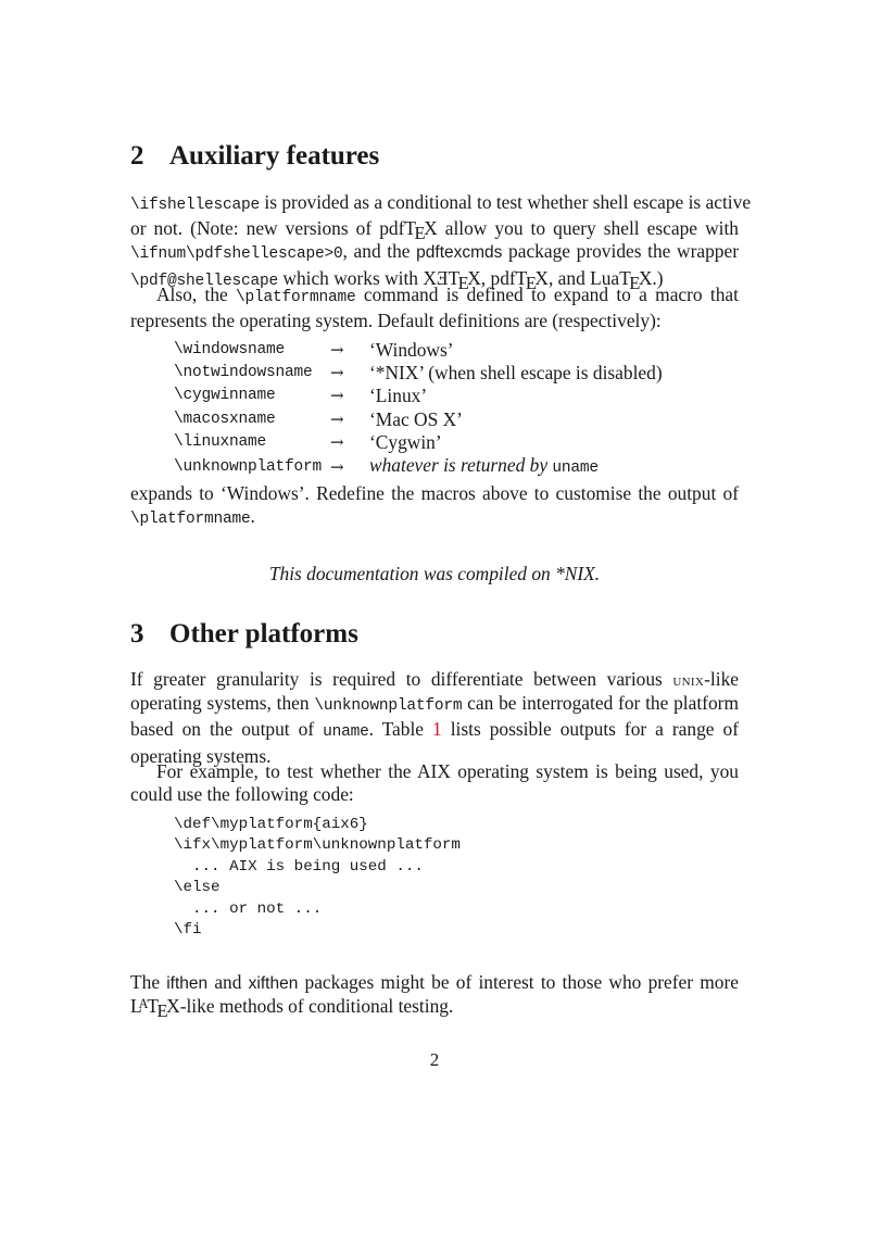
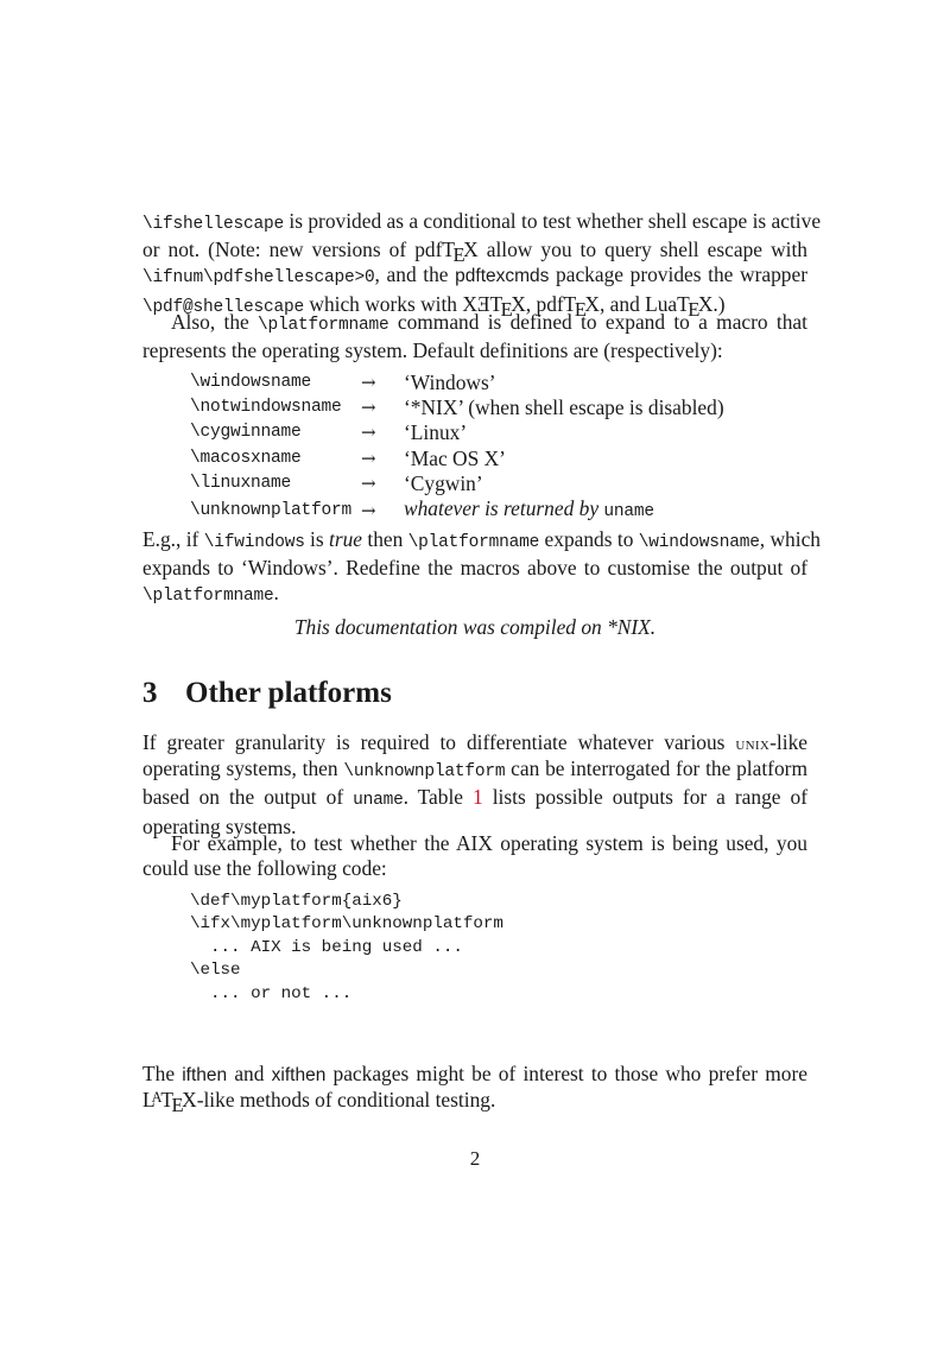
- 2 Auxiliary features
  \ifshellescape is provided as a conditional to test whether shell escape is active
  or not. (Note: new versions of pdfTEX allow you to query shell escape with
  \ifnum\pdfshellescape>0, and the pdftexcmds package provides the wrapper
  \pdf@shellescape which works with XƎTEX, pdfTEX, and LuaTEX.)
  Also, the \platformname command is defined to expand to a macro that
  represents the operating system. Default definitions are (respectively):
  \windowsname	→	‘Windows’
  \notwindowsname	→	‘*NIX’ (when shell escape is disabled)
  \cygwinname	→	‘Linux’
  \macosxname	→	‘Mac OS X’
  \linuxname	→	‘Cygwin’
  \unknownplatform	→	whatever is returned by uname
+ E.g., if \ifwindows is true then \platformname expands to \windowsname, which
  expands to ‘Windows’. Redefine the macros above to customise the output of
  \platformname.
  This documentation was compiled on *NIX.
  3 Other platforms
- If greater granularity is required to differentiate between various unix-like
+ If greater granularity is required to differentiate whatever various unix-like
  operating systems, then \unknownplatform can be interrogated for the platform
  based on the output of uname. Table 1 lists possible outputs for a range of
  operating systems.
  For example, to test whether the AIX operating system is being used, you
  could use the following code:
  \def\myplatform{aix6}
  \ifx\myplatform\unknownplatform
  ... AIX is being used ...
  \else
  ... or not ...
- \fi
  The ifthen and xifthen packages might be of interest to those who prefer more
  LATEX-like methods of conditional testing.
  2
